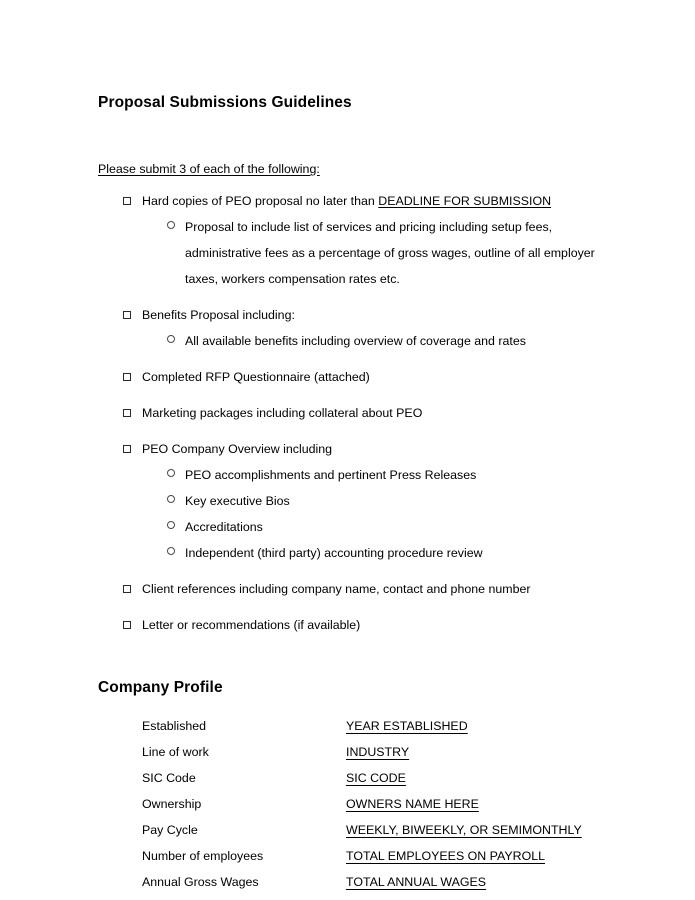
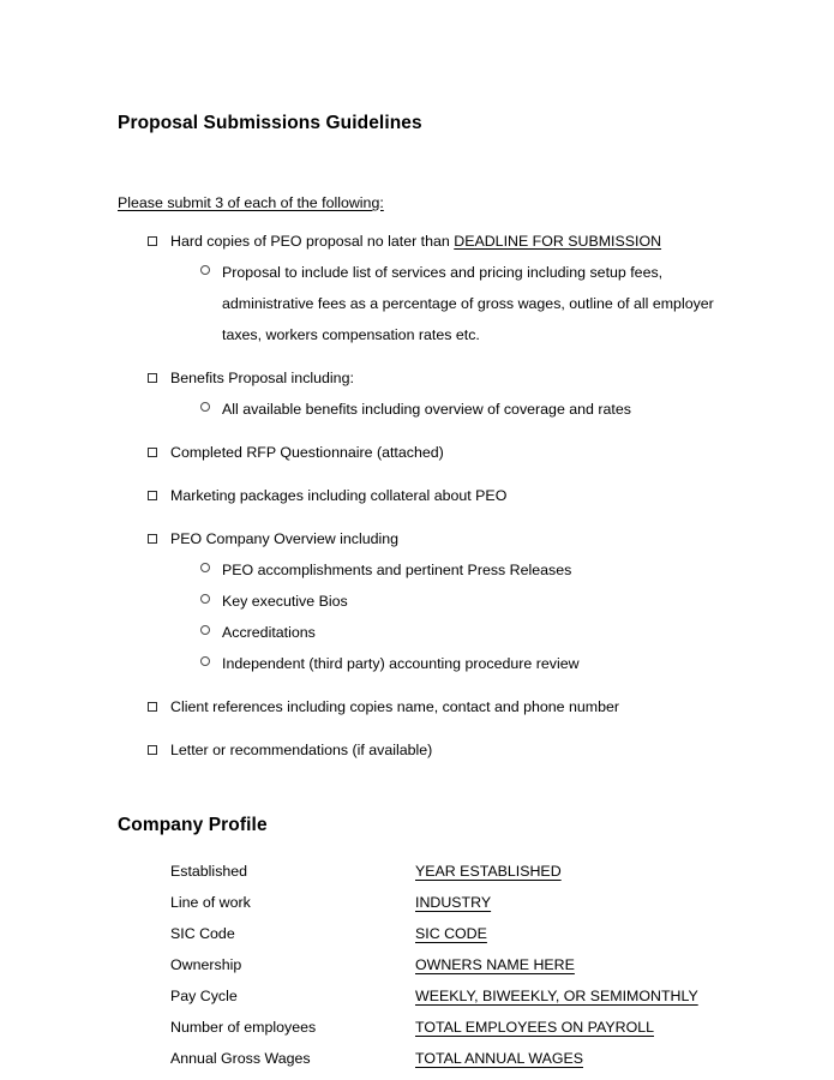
  Proposal Submissions Guidelines
  Please submit 3 of each of the following:
  Hard copies of PEO proposal no later than DEADLINE FOR SUBMISSION
  Proposal to include list of services and pricing including setup fees, administrative fees as a percentage of gross wages, outline of all employer taxes, workers compensation rates etc.
  Benefits Proposal including:
  All available benefits including overview of coverage and rates
  Completed RFP Questionnaire (attached)
  Marketing packages including collateral about PEO
  PEO Company Overview including
  PEO accomplishments and pertinent Press Releases
  Key executive Bios
  Accreditations
  Independent (third party) accounting procedure review
- Client references including company name, contact and phone number
+ Client references including copies name, contact and phone number
  Letter or recommendations (if available)
  Company Profile
  Established	YEAR ESTABLISHED
  Line of work	INDUSTRY
  SIC Code	SIC CODE
  Ownership	OWNERS NAME HERE
  Pay Cycle	WEEKLY, BIWEEKLY, OR SEMIMONTHLY
  Number of employees	TOTAL EMPLOYEES ON PAYROLL
  Annual Gross Wages	TOTAL ANNUAL WAGES
